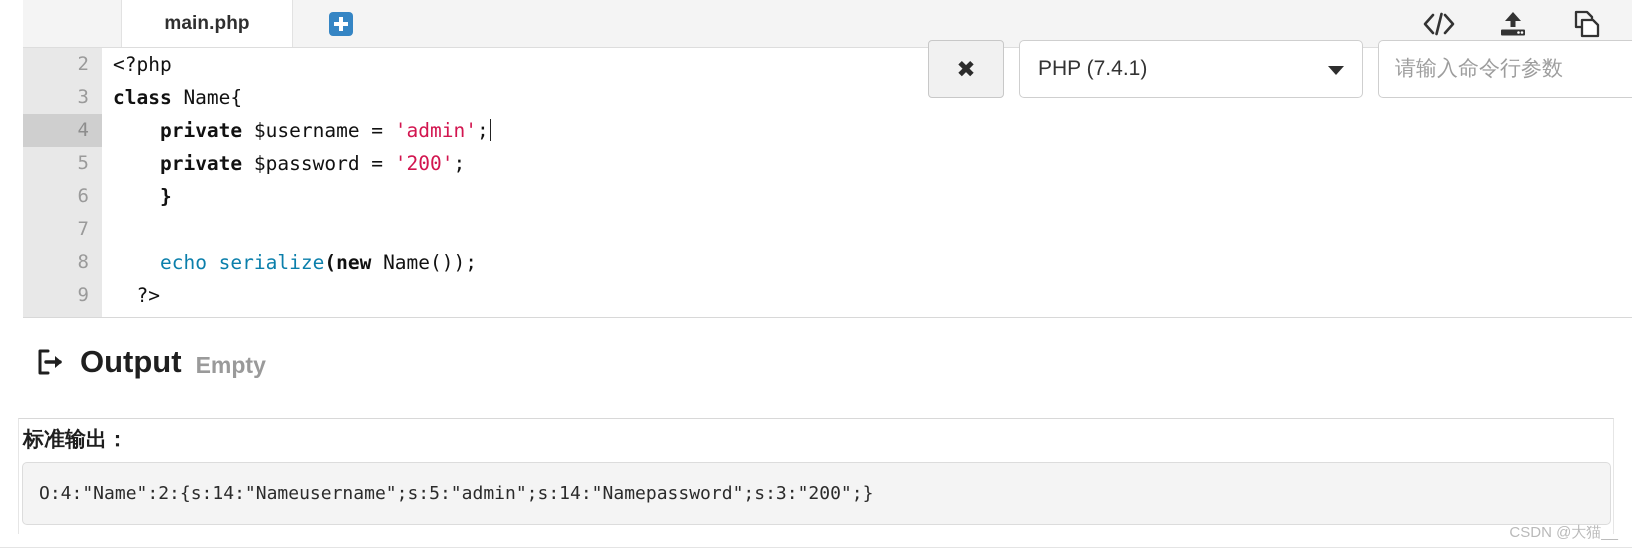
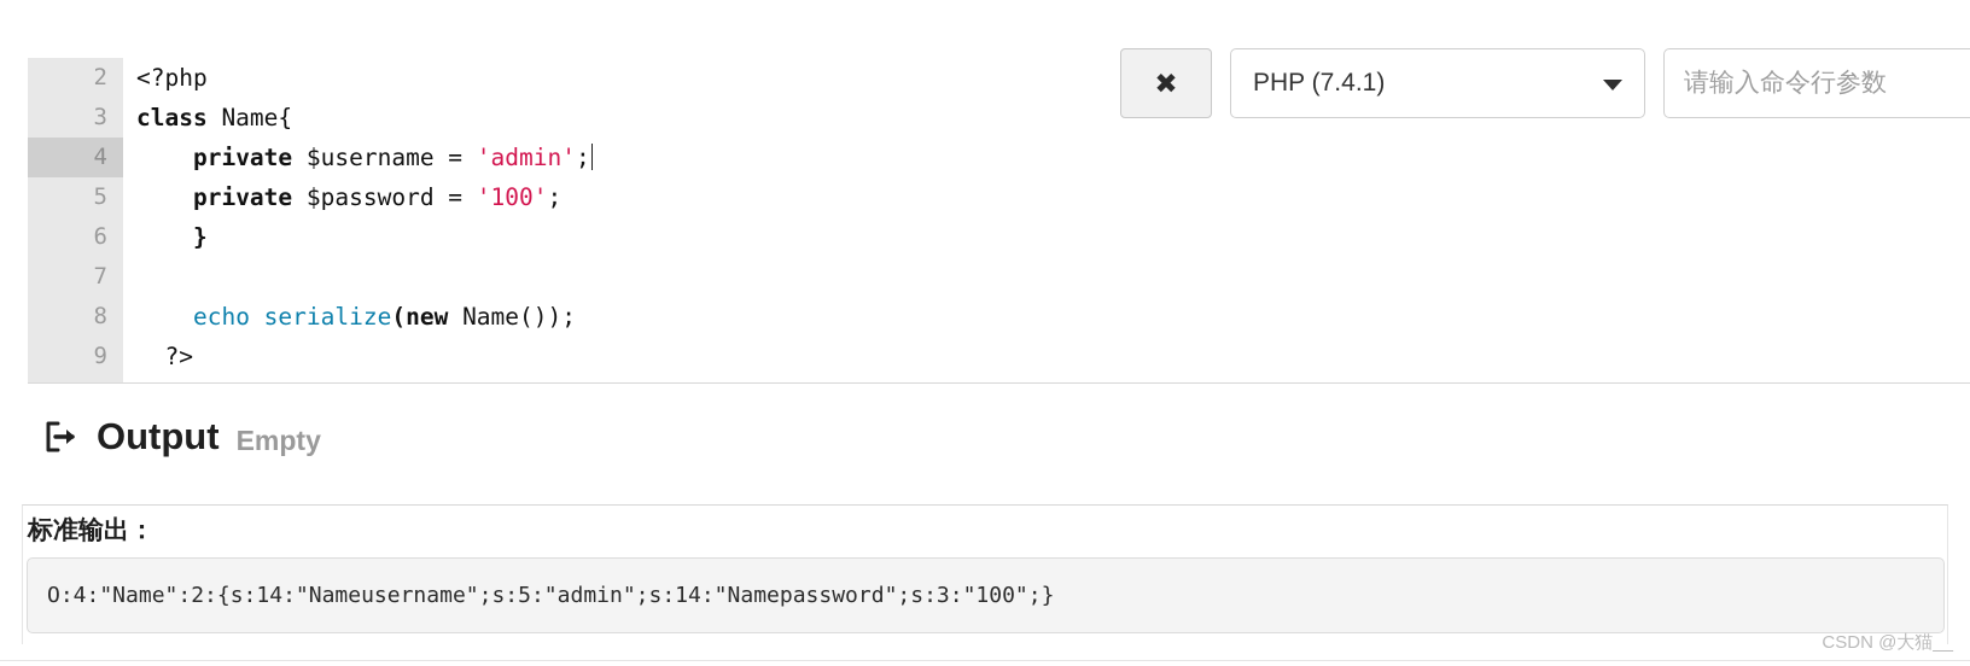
- main.php
  2
  3
  4
  5
  6
  7
  8
  9
  <?php
  class Name{
  private $username = 'admin';
- private $password = '200';
+ private $password = '100';
  }
  echo serialize(new Name());
  ?>
  ✖
  PHP (7.4.1)
  请输入命令行参数
  Output
  Empty
  标准输出：
- O:4:"Name":2:{s:14:"Nameusername";s:5:"admin";s:14:"Namepassword";s:3:"200";}
+ O:4:"Name":2:{s:14:"Nameusername";s:5:"admin";s:14:"Namepassword";s:3:"100";}
  CSDN @大猫__
